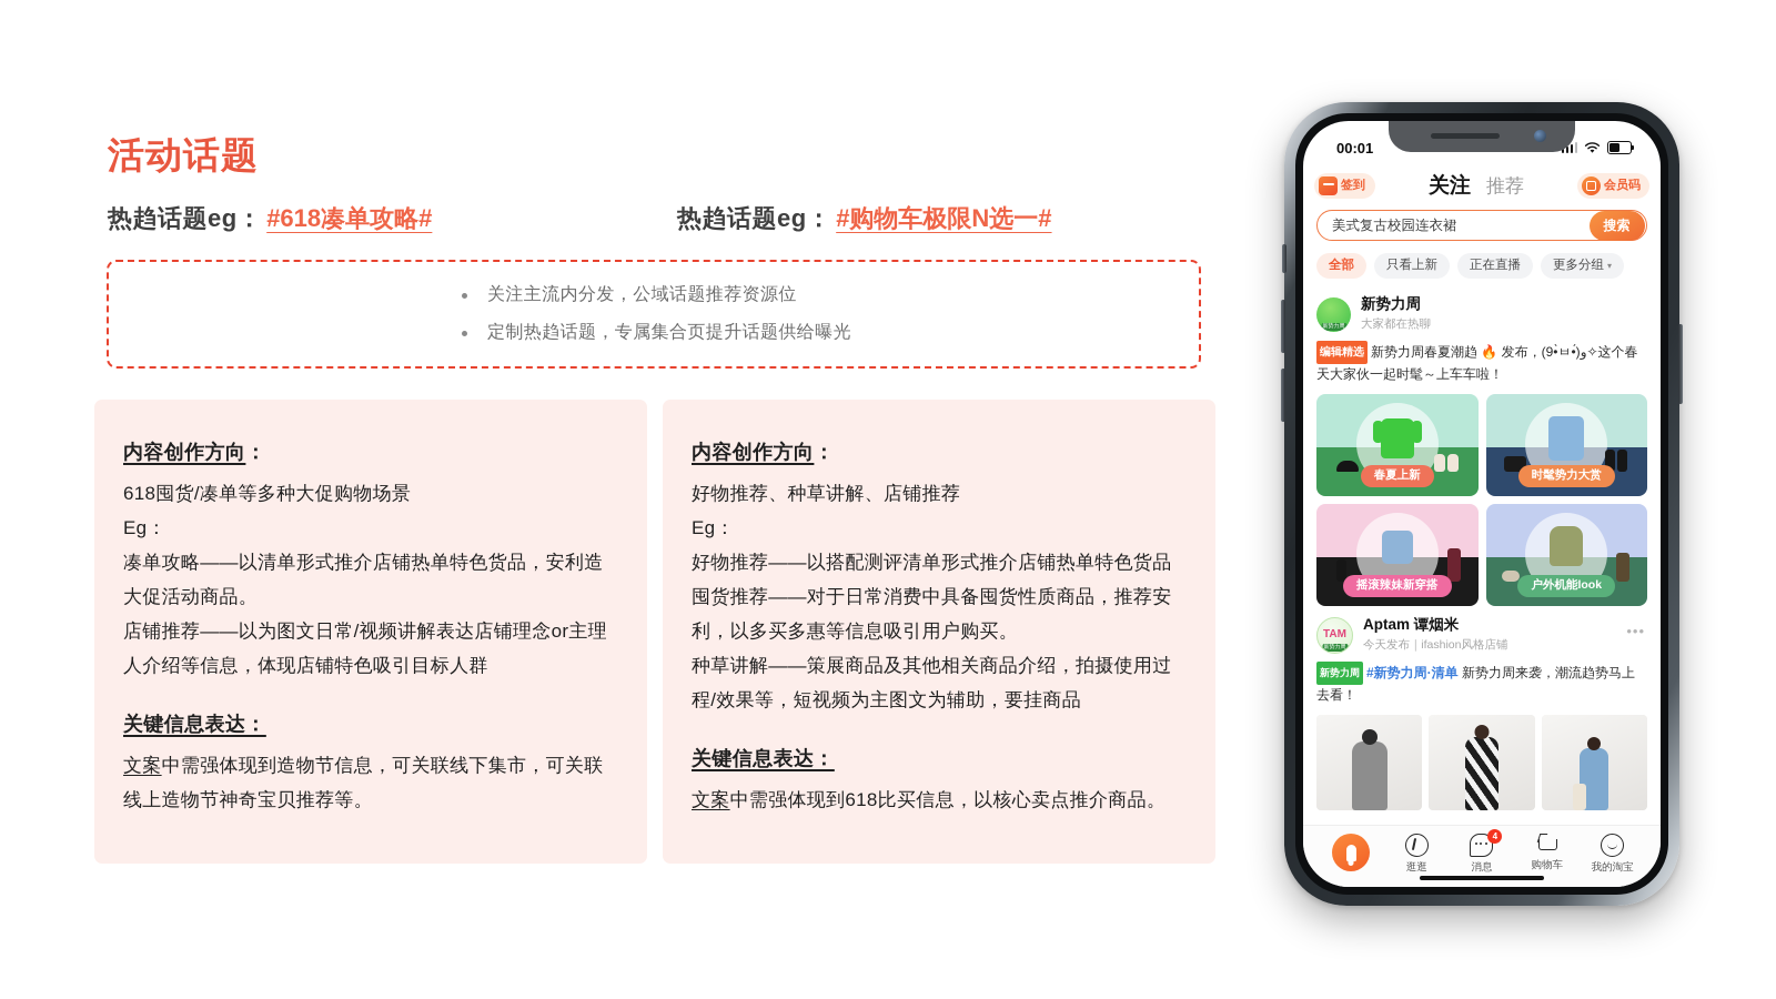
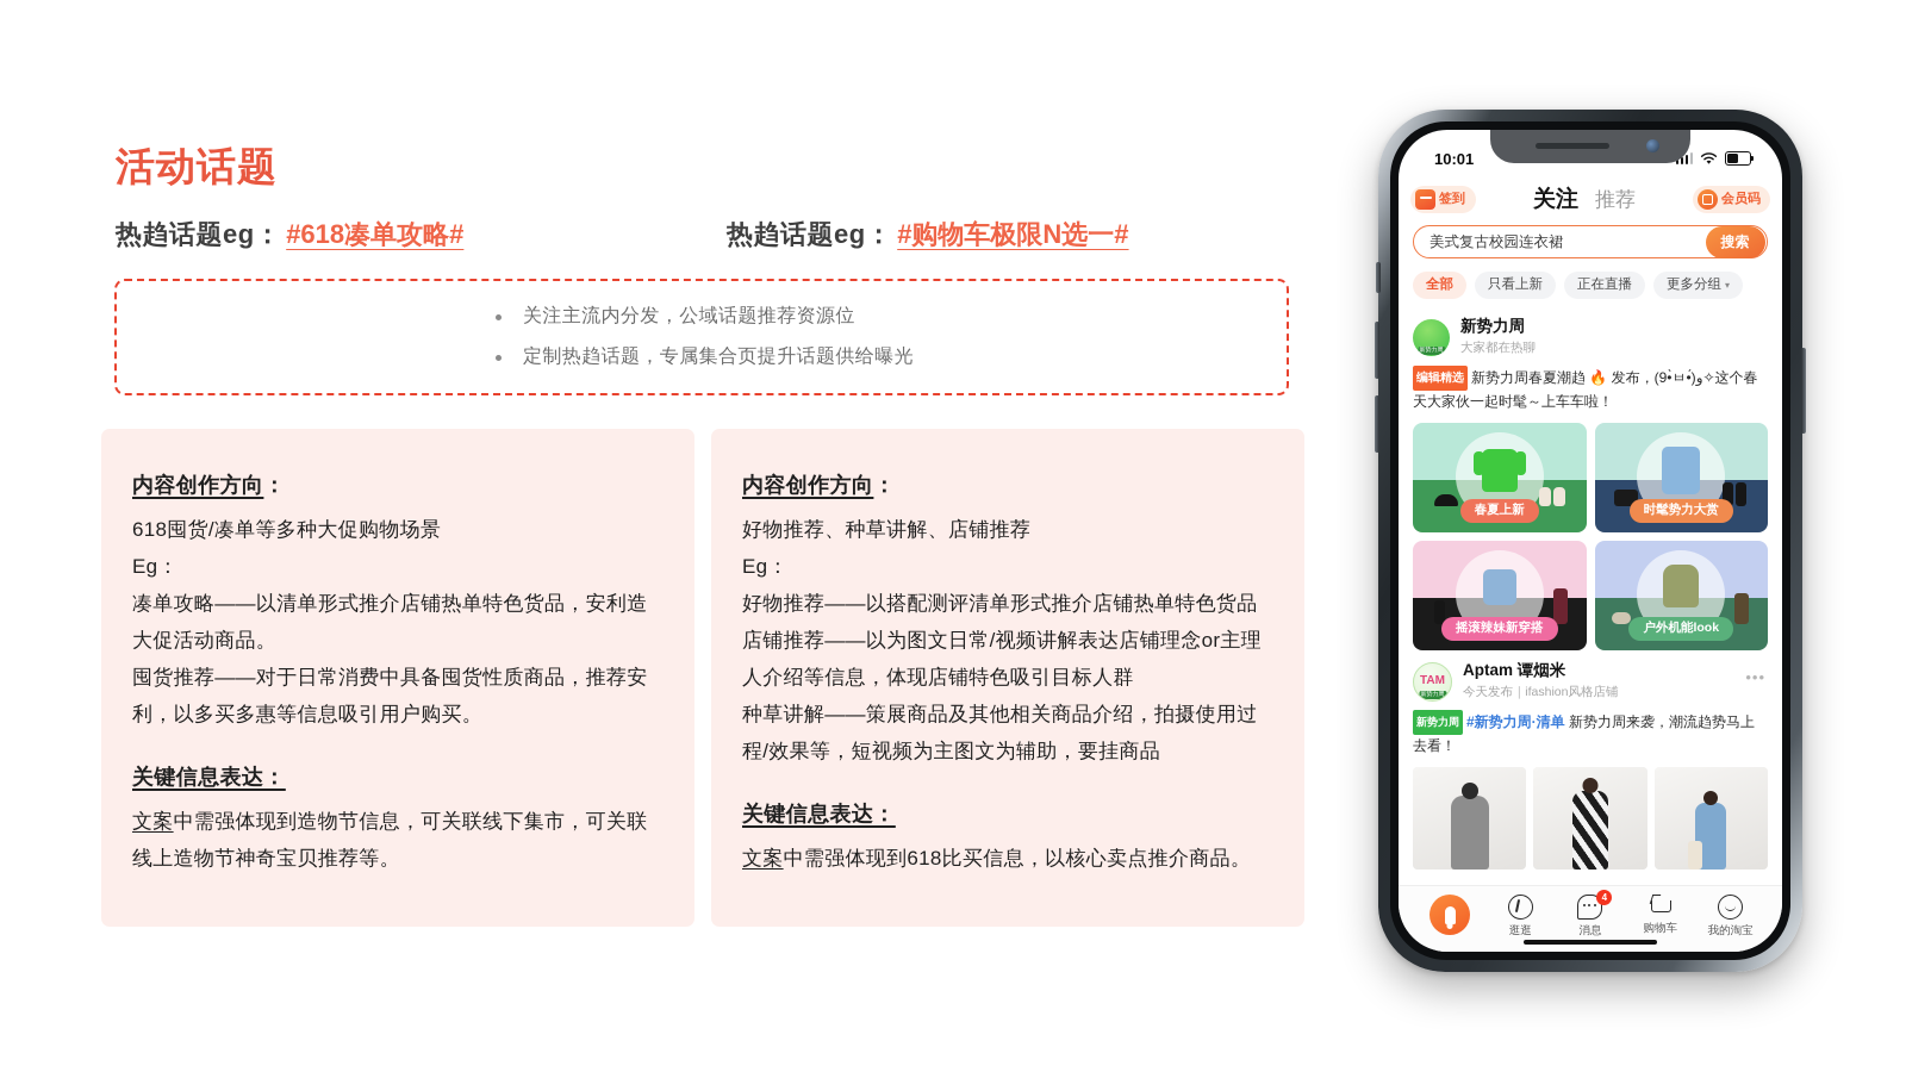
  活动话题
  热趋话题eg：
  #618凑单攻略#
  热趋话题eg：
  #购物车极限N选一#
  关注主流内分发，公域话题推荐资源位
  定制热趋话题，专属集合页提升话题供给曝光
  内容创作方向：
  618囤货/凑单等多种大促购物场景
  Eg：
  凑单攻略——以清单形式推介店铺热单特色货品，安利造大促活动商品。
- 店铺推荐——以为图文日常/视频讲解表达店铺理念or主理人介绍等信息，体现店铺特色吸引目标人群
+ 囤货推荐——对于日常消费中具备囤货性质商品，推荐安利，以多买多惠等信息吸引用户购买。
  关键信息表达：
  文案中需强体现到造物节信息，可关联线下集市，可关联线上造物节神奇宝贝推荐等。
  内容创作方向：
  好物推荐、种草讲解、店铺推荐
  Eg：
  好物推荐——以搭配测评清单形式推介店铺热单特色货品
- 囤货推荐——对于日常消费中具备囤货性质商品，推荐安利，以多买多惠等信息吸引用户购买。
+ 店铺推荐——以为图文日常/视频讲解表达店铺理念or主理人介绍等信息，体现店铺特色吸引目标人群
  种草讲解——策展商品及其他相关商品介绍，拍摄使用过程/效果等，短视频为主图文为辅助，要挂商品
  关键信息表达：
  文案中需强体现到618比买信息，以核心卖点推介商品。
- 00:01
+ 10:01
  签到
  关注
  推荐
  会员码
  美式复古校园连衣裙
  搜索
  全部
  只看上新
  正在直播
  更多分组 ▾
  新势力周
  大家都在热聊
  编辑精选 新势力周春夏潮趋 🔥 发布，(9•̀ㅂ•́)و✧这个春天大家伙一起时髦～上车车啦！
  春夏上新
  时髦势力大赏
  摇滚辣妹新穿搭
  户外机能look
  TAM
  Aptam 谭烟米
  今天发布｜ifashion风格店铺
  •••
  新势力周 #新势力周·清单 新势力周来袭，潮流趋势马上去看！
  逛逛
  4
  消息
  购物车
  我的淘宝
